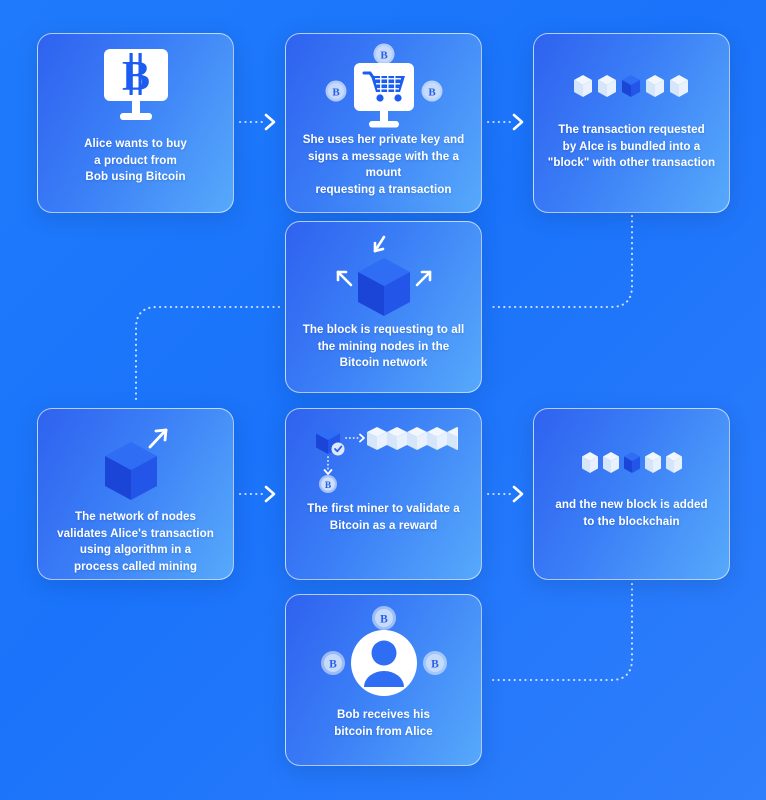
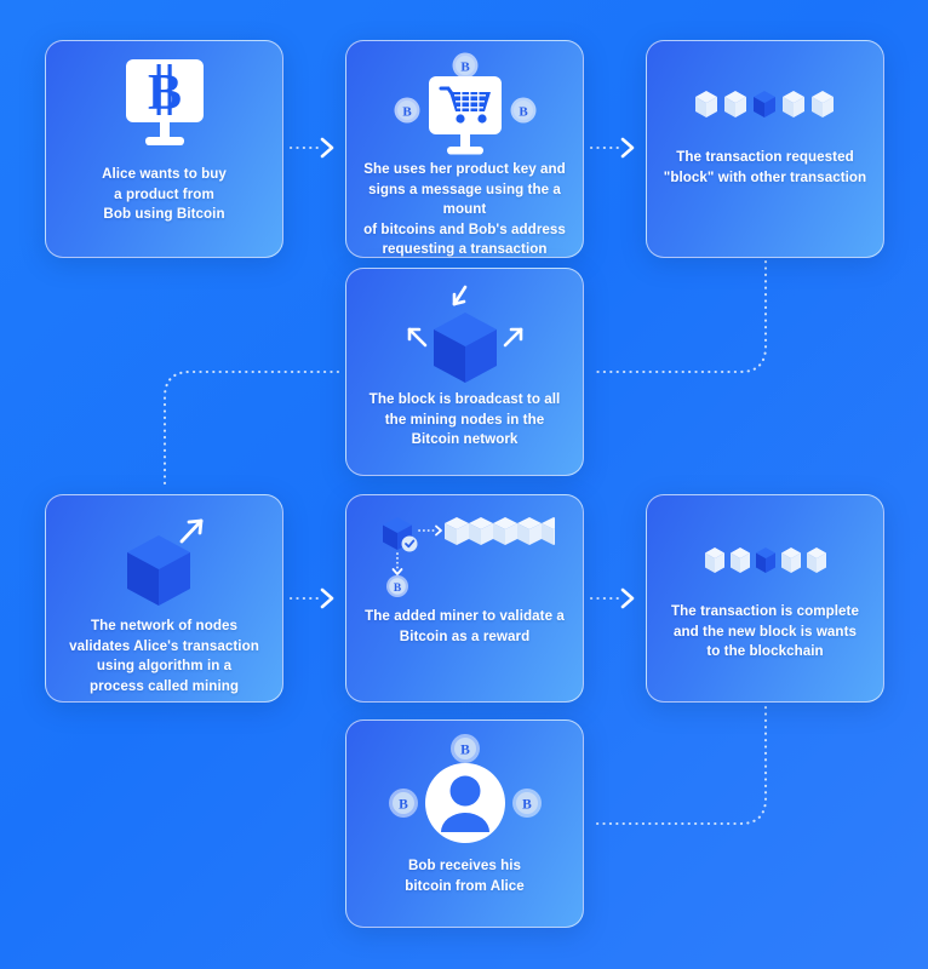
  B
  Alice wants to buy
  a product from
  Bob using Bitcoin
  B
  B
  B
- She uses her private key and
+ She uses her product key and
- signs a message with the a mount
+ signs a message using the a mount
+ of bitcoins and Bob's address
  requesting a transaction
  The transaction requested
- by Alce is bundled into a
  "block" with other transaction
- The block is requesting to all
+ The block is broadcast to all
  the mining nodes in the
  Bitcoin network
  The network of nodes
  validates Alice's transaction
  using algorithm in a
  process called mining
  B
- The first miner to validate a
+ The added miner to validate a
  Bitcoin as a reward
+ The transaction is complete
- and the new block is added
+ and the new block is wants
  to the blockchain
  B
  B
  B
  Bob receives his
  bitcoin from Alice
